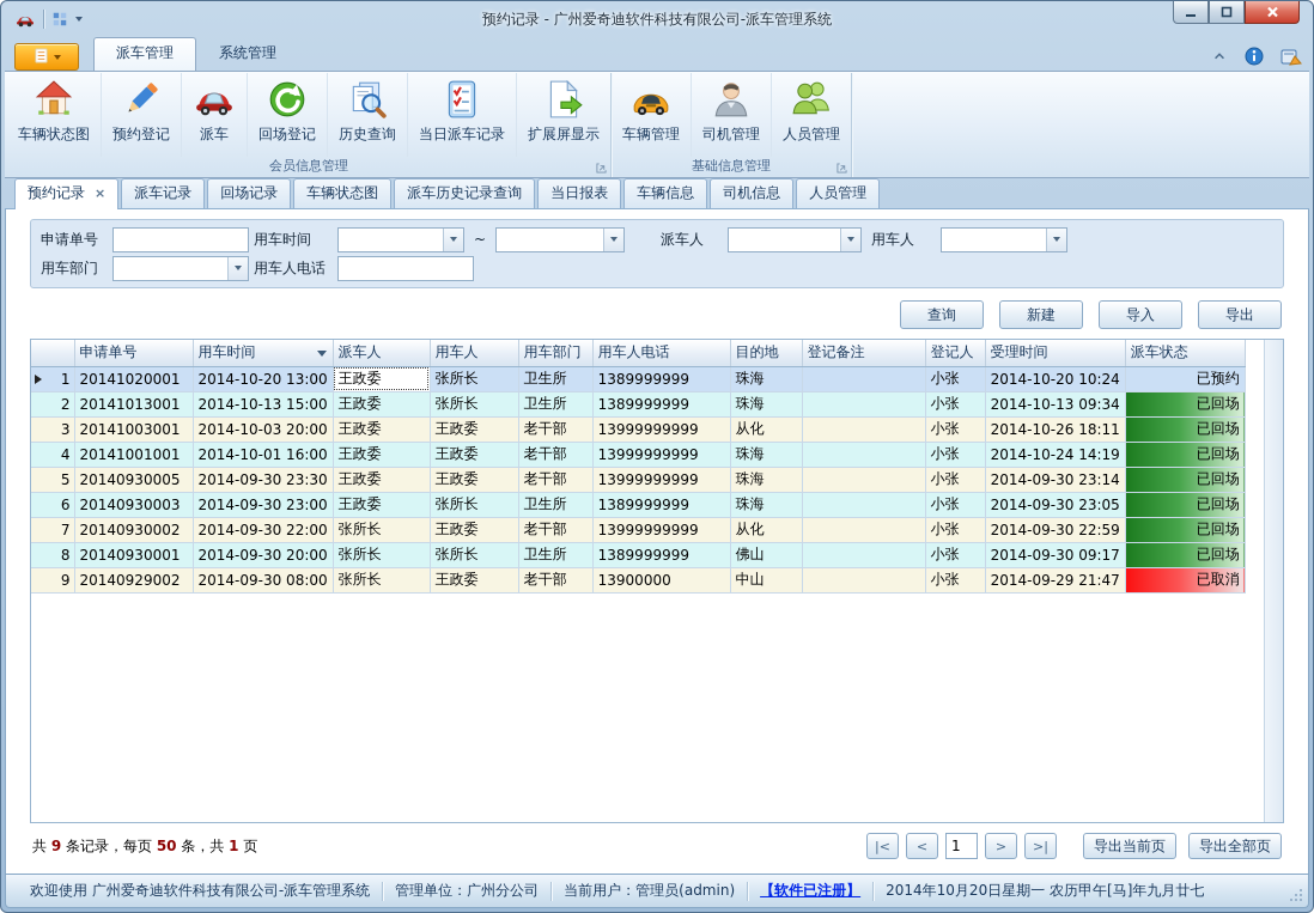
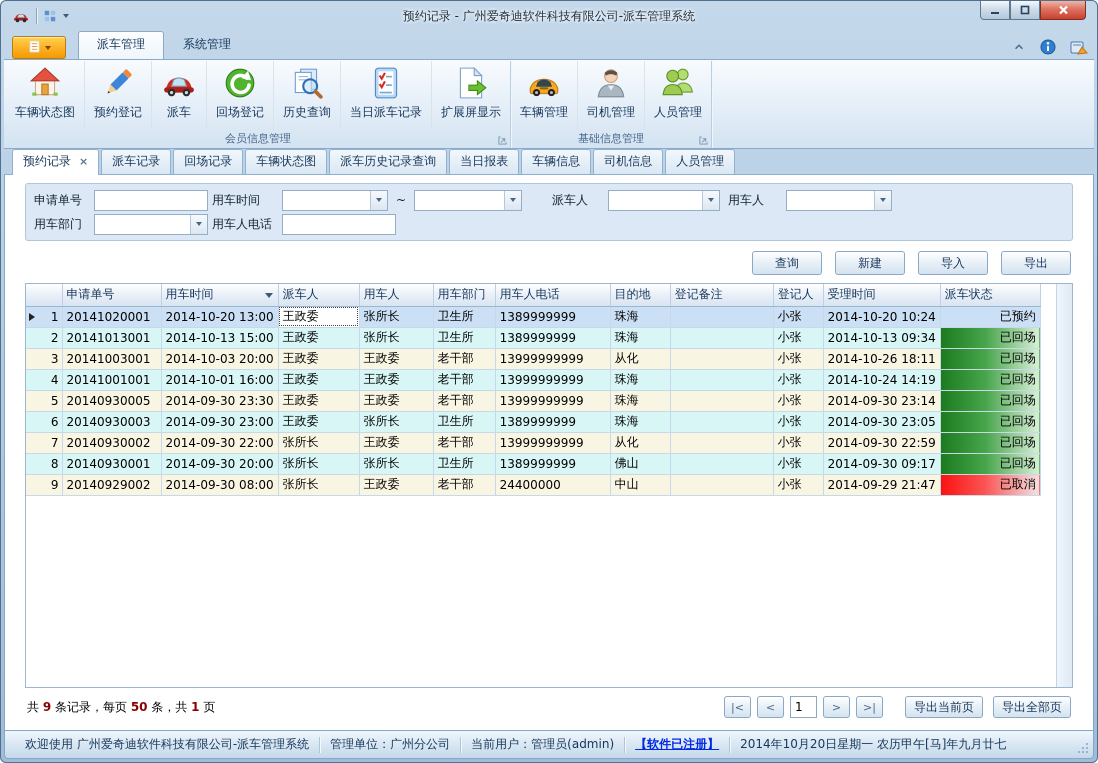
  预约记录 - 广州爱奇迪软件科技有限公司-派车管理系统
  派车管理
  系统管理
  车辆状态图
  预约登记
  派车
  回场登记
  历史查询
  当日派车记录
  扩展屏显示
  会员信息管理
  车辆管理
  司机管理
  人员管理
  基础信息管理
  预约记录
  ×
  派车记录
  回场记录
  车辆状态图
  派车历史记录查询
  当日报表
  车辆信息
  司机信息
  人员管理
  申请单号
  用车时间
  ~
  派车人
  用车人
  用车部门
  用车人电话
  查询
  新建
  导入
  导出
  	申请单号	用车时间	派车人	用车人	用车部门	用车人电话	目的地	登记备注	登记人	受理时间	派车状态
  1	20141020001	2014-10-20 13:00	王政委	张所长	卫生所	1389999999	珠海		小张	2014-10-20 10:24	已预约
  2	20141013001	2014-10-13 15:00	王政委	张所长	卫生所	1389999999	珠海		小张	2014-10-13 09:34	已回场
  3	20141003001	2014-10-03 20:00	王政委	王政委	老干部	13999999999	从化		小张	2014-10-26 18:11	已回场
  4	20141001001	2014-10-01 16:00	王政委	王政委	老干部	13999999999	珠海		小张	2014-10-24 14:19	已回场
  5	20140930005	2014-09-30 23:30	王政委	王政委	老干部	13999999999	珠海		小张	2014-09-30 23:14	已回场
  6	20140930003	2014-09-30 23:00	王政委	张所长	卫生所	1389999999	珠海		小张	2014-09-30 23:05	已回场
  7	20140930002	2014-09-30 22:00	张所长	王政委	老干部	13999999999	从化		小张	2014-09-30 22:59	已回场
  8	20140930001	2014-09-30 20:00	张所长	张所长	卫生所	1389999999	佛山		小张	2014-09-30 09:17	已回场
- 9	20140929002	2014-09-30 08:00	张所长	王政委	老干部	13900000	中山		小张	2014-09-29 21:47	已取消
+ 9	20140929002	2014-09-30 08:00	张所长	王政委	老干部	24400000	中山		小张	2014-09-29 21:47	已取消
  共 9 条记录，每页 50 条，共 1 页
  |<
  <
  1
  >
  >|
  导出当前页
  导出全部页
  欢迎使用 广州爱奇迪软件科技有限公司-派车管理系统
  管理单位：广州分公司
  当前用户：管理员(admin)
  【软件已注册】
  2014年10月20日星期一 农历甲午[马]年九月廿七
